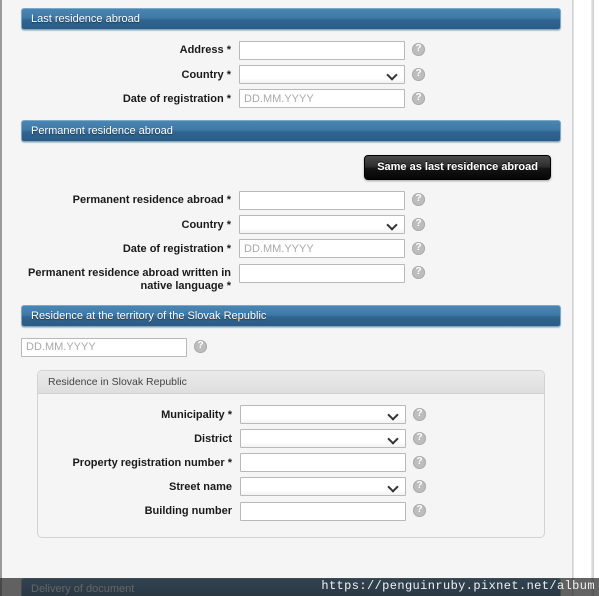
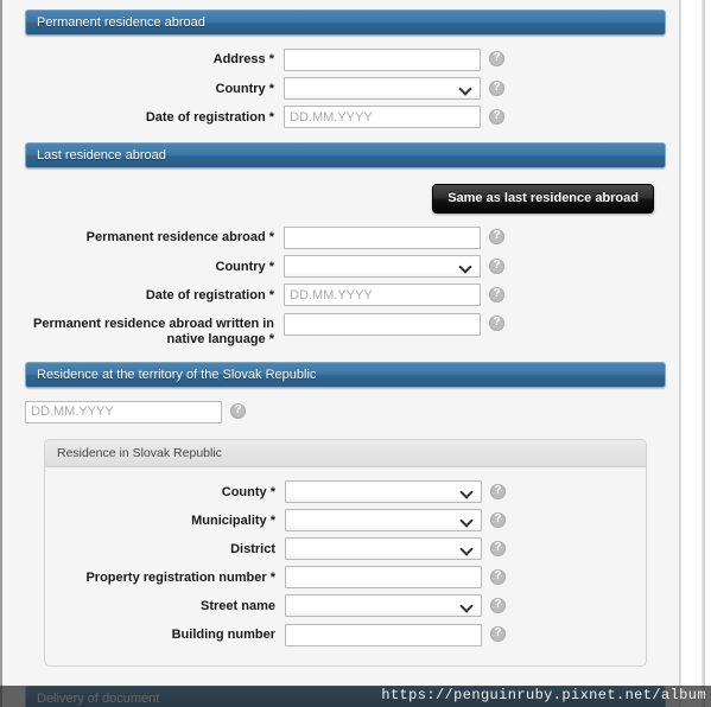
- Last residence abroad
+ Permanent residence abroad
  Address *
  Country *
  Date of registration *
  DD.MM.YYYY
- Permanent residence abroad
+ Last residence abroad
  Same as last residence abroad
  Permanent residence abroad *
  Country *
  Date of registration *
  DD.MM.YYYY
  Permanent residence abroad written in
  native language *
  Residence at the territory of the Slovak Republic
  DD.MM.YYYY
  Residence in Slovak Republic
+ County *
  Municipality *
  District
  Property registration number *
  Street name
  Building number
  Delivery of document
  https://penguinruby.pixnet.net/album
